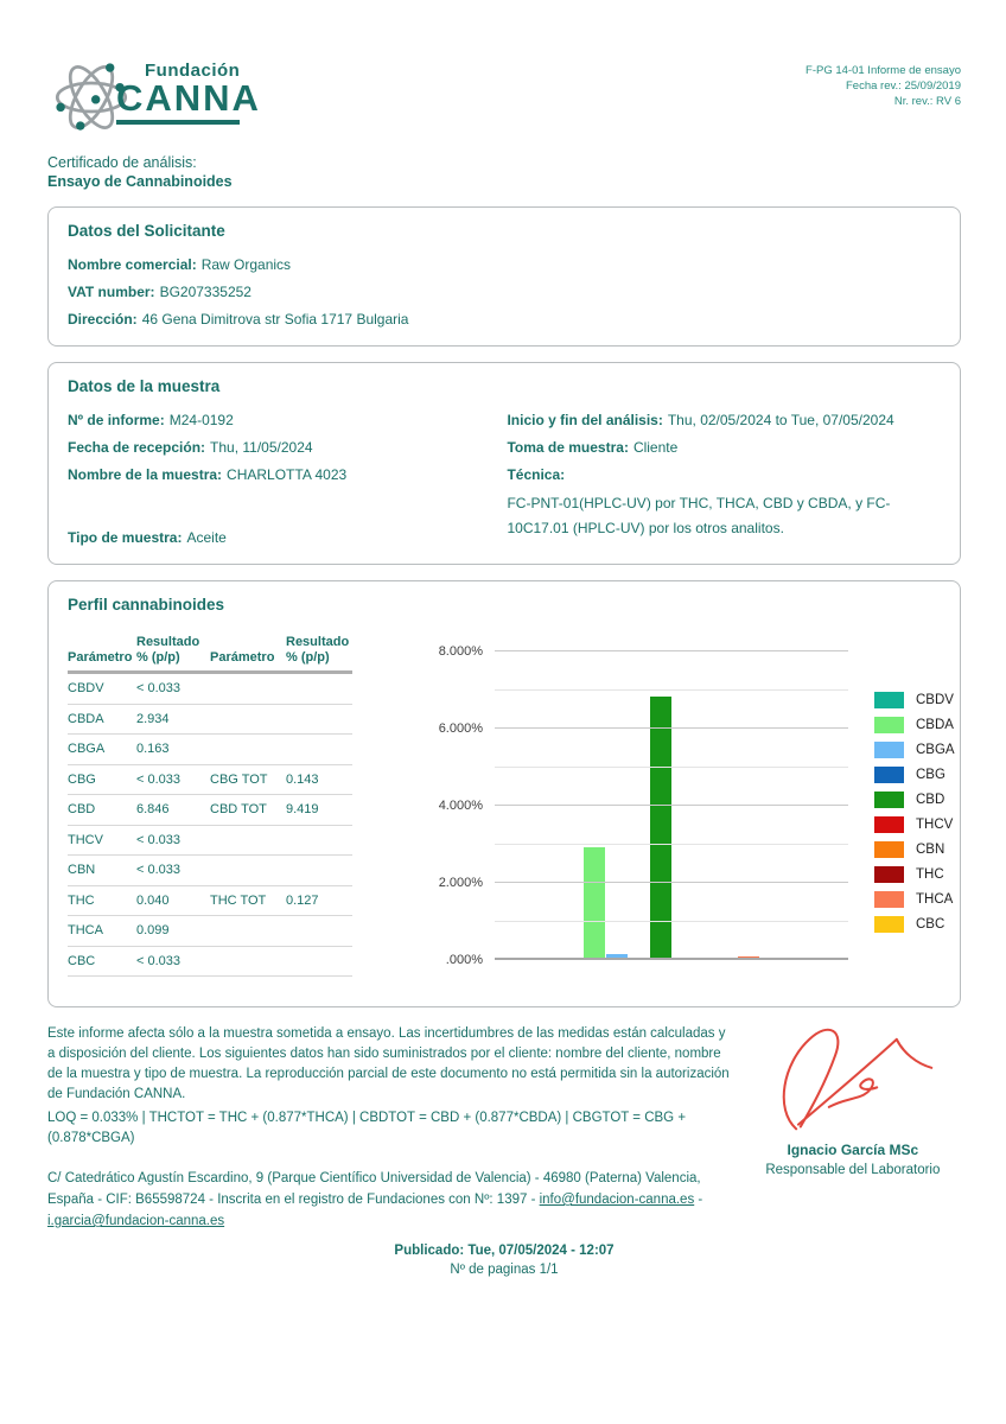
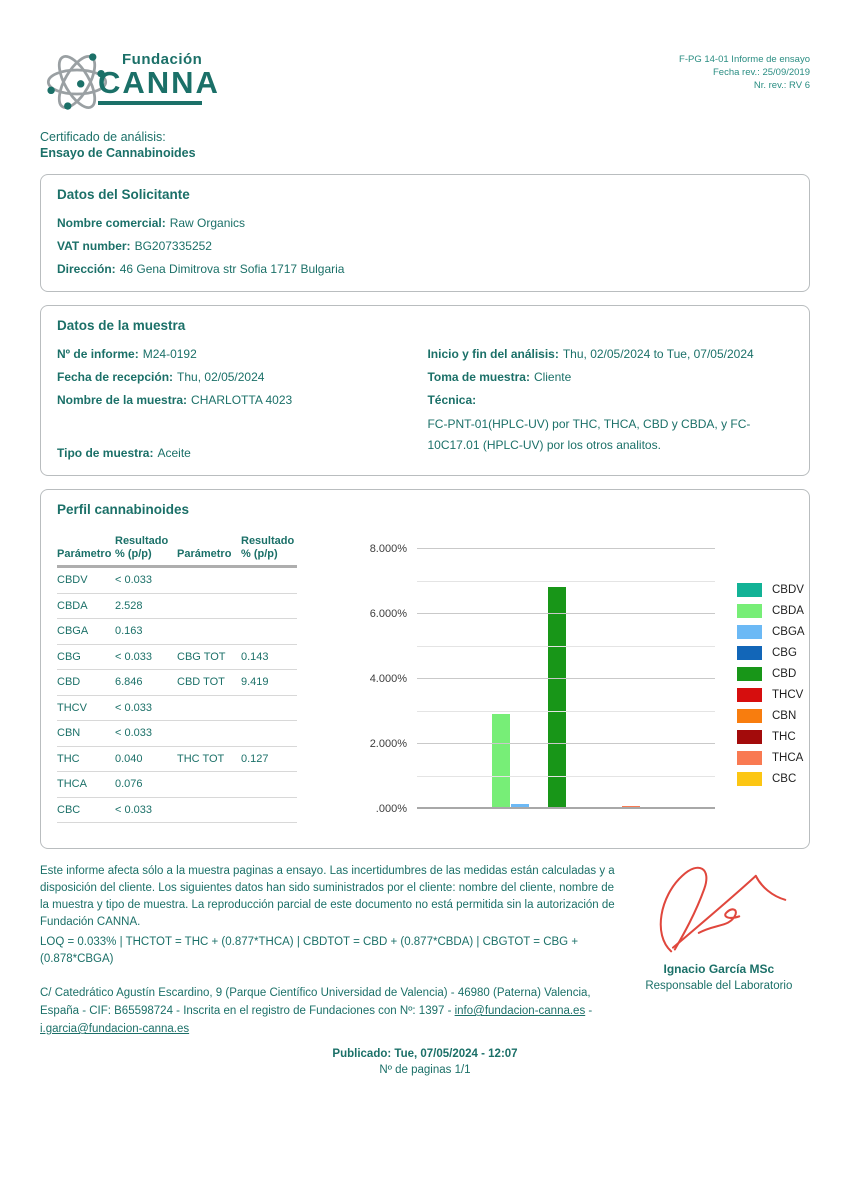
  Fundación
  CANNA
  F-PG 14-01 Informe de ensayo
  Fecha rev.: 25/09/2019
  Nr. rev.: RV 6
  Certificado de análisis:
  Ensayo de Cannabinoides
  Datos del Solicitante
  Nombre comercial: Raw Organics
  VAT number: BG207335252
  Dirección: 46 Gena Dimitrova str Sofia 1717 Bulgaria
  Datos de la muestra
  Nº de informe: M24-0192
- Fecha de recepción: Thu, 11/05/2024
+ Fecha de recepción: Thu, 02/05/2024
  Nombre de la muestra: CHARLOTTA 4023
  Tipo de muestra: Aceite
  Inicio y fin del análisis: Thu, 02/05/2024 to Tue, 07/05/2024
  Toma de muestra: Cliente
  Técnica:
  FC-PNT-01(HPLC-UV) por THC, THCA, CBD y CBDA, y FC-10C17.01 (HPLC-UV) por los otros analitos.
  Perfil cannabinoides
  Parámetro
  Resultado % (p/p)
  Parámetro
  Resultado % (p/p)
  CBDV
  < 0.033
  CBDA
- 2.934
+ 2.528
  CBGA
  0.163
  CBG
  < 0.033
  CBG TOT
  0.143
  CBD
  6.846
  CBD TOT
  9.419
  THCV
  < 0.033
  CBN
  < 0.033
  THC
  0.040
  THC TOT
  0.127
  THCA
- 0.099
+ 0.076
  CBC
  < 0.033
  8.000%
  6.000%
  4.000%
  2.000%
  .000%
  CBDV
  CBDA
  CBGA
  CBG
  CBD
  THCV
  CBN
  THC
  THCA
  CBC
- Este informe afecta sólo a la muestra sometida a ensayo. Las incertidumbres de las medidas están calculadas y a disposición del cliente. Los siguientes datos han sido suministrados por el cliente: nombre del cliente, nombre de la muestra y tipo de muestra. La reproducción parcial de este documento no está permitida sin la autorización de Fundación CANNA.
+ Este informe afecta sólo a la muestra paginas a ensayo. Las incertidumbres de las medidas están calculadas y a disposición del cliente. Los siguientes datos han sido suministrados por el cliente: nombre del cliente, nombre de la muestra y tipo de muestra. La reproducción parcial de este documento no está permitida sin la autorización de Fundación CANNA.
  LOQ = 0.033% | THCTOT = THC + (0.877*THCA) | CBDTOT = CBD + (0.877*CBDA) | CBGTOT = CBG + (0.878*CBGA)
  C/ Catedrático Agustín Escardino, 9 (Parque Científico Universidad de Valencia) - 46980 (Paterna) Valencia, España - CIF: B65598724 - Inscrita en el registro de Fundaciones con Nº: 1397 - info@fundacion-canna.es - i.garcia@fundacion-canna.es
  Ignacio García MSc
  Responsable del Laboratorio
  Publicado: Tue, 07/05/2024 - 12:07
  Nº de paginas 1/1
